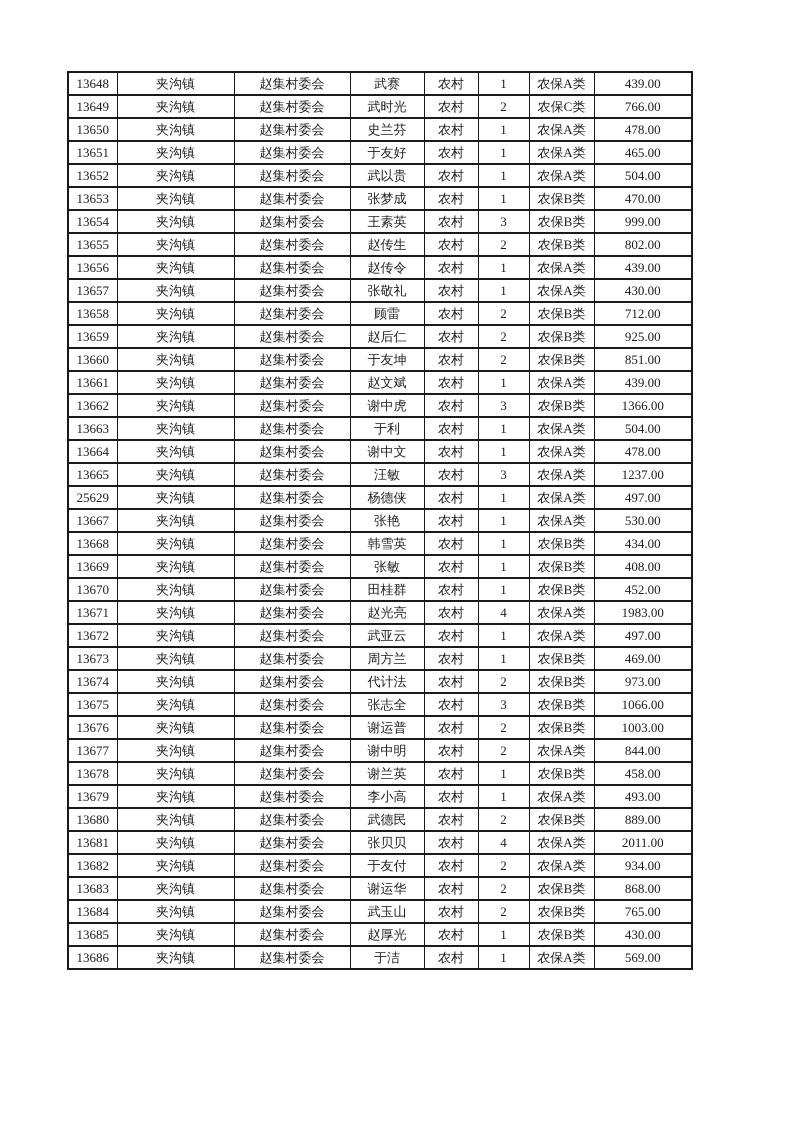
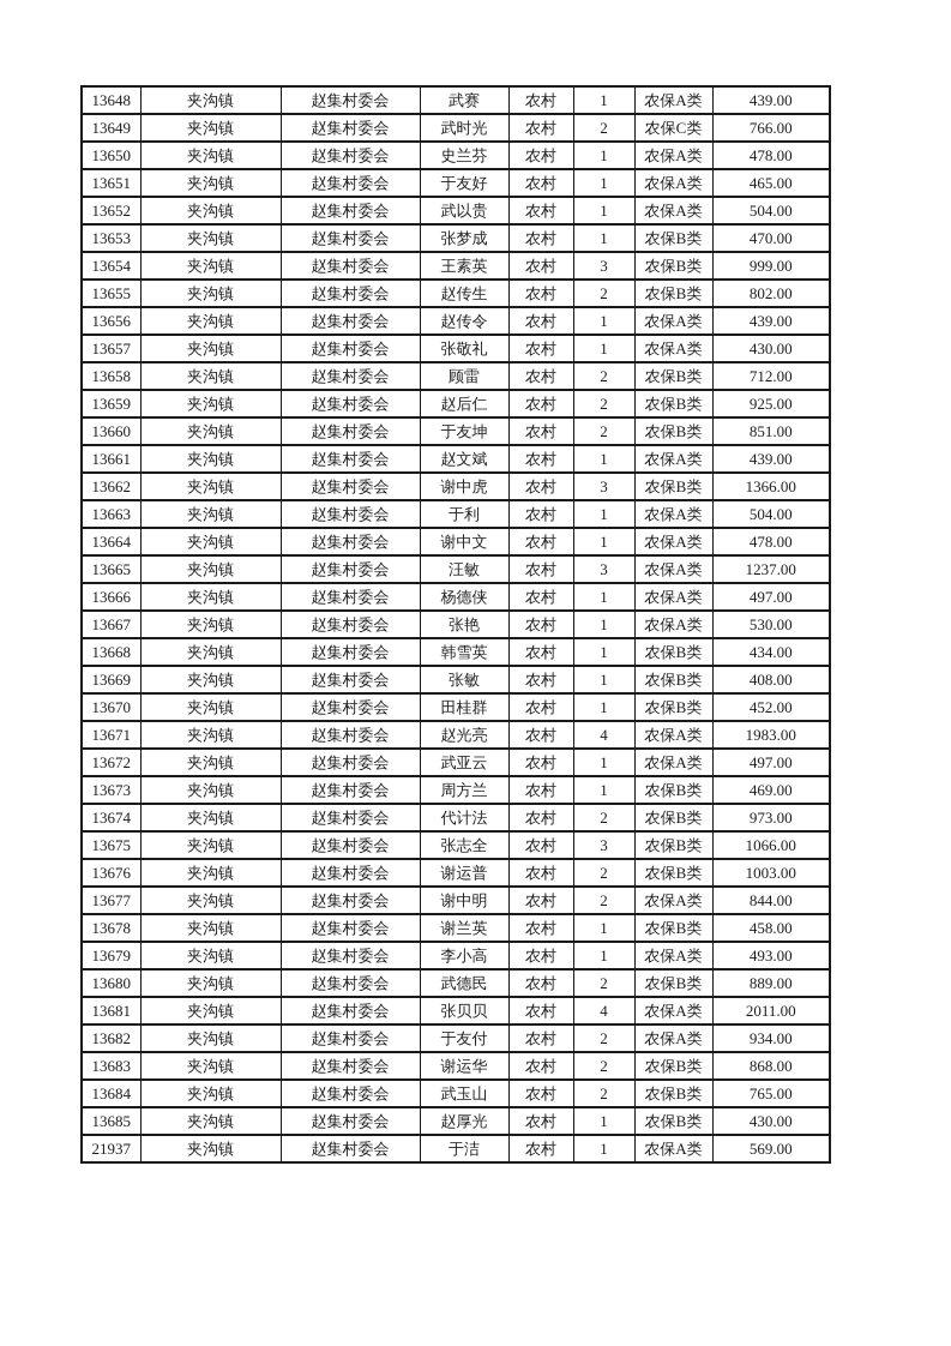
  13648	夹沟镇	赵集村委会	武赛	农村	1	农保A类	439.00
  13649	夹沟镇	赵集村委会	武时光	农村	2	农保C类	766.00
  13650	夹沟镇	赵集村委会	史兰芬	农村	1	农保A类	478.00
  13651	夹沟镇	赵集村委会	于友好	农村	1	农保A类	465.00
  13652	夹沟镇	赵集村委会	武以贵	农村	1	农保A类	504.00
  13653	夹沟镇	赵集村委会	张梦成	农村	1	农保B类	470.00
  13654	夹沟镇	赵集村委会	王素英	农村	3	农保B类	999.00
  13655	夹沟镇	赵集村委会	赵传生	农村	2	农保B类	802.00
  13656	夹沟镇	赵集村委会	赵传令	农村	1	农保A类	439.00
  13657	夹沟镇	赵集村委会	张敬礼	农村	1	农保A类	430.00
  13658	夹沟镇	赵集村委会	顾雷	农村	2	农保B类	712.00
  13659	夹沟镇	赵集村委会	赵后仁	农村	2	农保B类	925.00
  13660	夹沟镇	赵集村委会	于友坤	农村	2	农保B类	851.00
  13661	夹沟镇	赵集村委会	赵文斌	农村	1	农保A类	439.00
  13662	夹沟镇	赵集村委会	谢中虎	农村	3	农保B类	1366.00
  13663	夹沟镇	赵集村委会	于利	农村	1	农保A类	504.00
  13664	夹沟镇	赵集村委会	谢中文	农村	1	农保A类	478.00
  13665	夹沟镇	赵集村委会	汪敏	农村	3	农保A类	1237.00
- 25629	夹沟镇	赵集村委会	杨德侠	农村	1	农保A类	497.00
+ 13666	夹沟镇	赵集村委会	杨德侠	农村	1	农保A类	497.00
  13667	夹沟镇	赵集村委会	张艳	农村	1	农保A类	530.00
  13668	夹沟镇	赵集村委会	韩雪英	农村	1	农保B类	434.00
  13669	夹沟镇	赵集村委会	张敏	农村	1	农保B类	408.00
  13670	夹沟镇	赵集村委会	田桂群	农村	1	农保B类	452.00
  13671	夹沟镇	赵集村委会	赵光亮	农村	4	农保A类	1983.00
  13672	夹沟镇	赵集村委会	武亚云	农村	1	农保A类	497.00
  13673	夹沟镇	赵集村委会	周方兰	农村	1	农保B类	469.00
  13674	夹沟镇	赵集村委会	代计法	农村	2	农保B类	973.00
  13675	夹沟镇	赵集村委会	张志全	农村	3	农保B类	1066.00
  13676	夹沟镇	赵集村委会	谢运普	农村	2	农保B类	1003.00
  13677	夹沟镇	赵集村委会	谢中明	农村	2	农保A类	844.00
  13678	夹沟镇	赵集村委会	谢兰英	农村	1	农保B类	458.00
  13679	夹沟镇	赵集村委会	李小高	农村	1	农保A类	493.00
  13680	夹沟镇	赵集村委会	武德民	农村	2	农保B类	889.00
  13681	夹沟镇	赵集村委会	张贝贝	农村	4	农保A类	2011.00
  13682	夹沟镇	赵集村委会	于友付	农村	2	农保A类	934.00
  13683	夹沟镇	赵集村委会	谢运华	农村	2	农保B类	868.00
  13684	夹沟镇	赵集村委会	武玉山	农村	2	农保B类	765.00
  13685	夹沟镇	赵集村委会	赵厚光	农村	1	农保B类	430.00
- 13686	夹沟镇	赵集村委会	于洁	农村	1	农保A类	569.00
+ 21937	夹沟镇	赵集村委会	于洁	农村	1	农保A类	569.00
